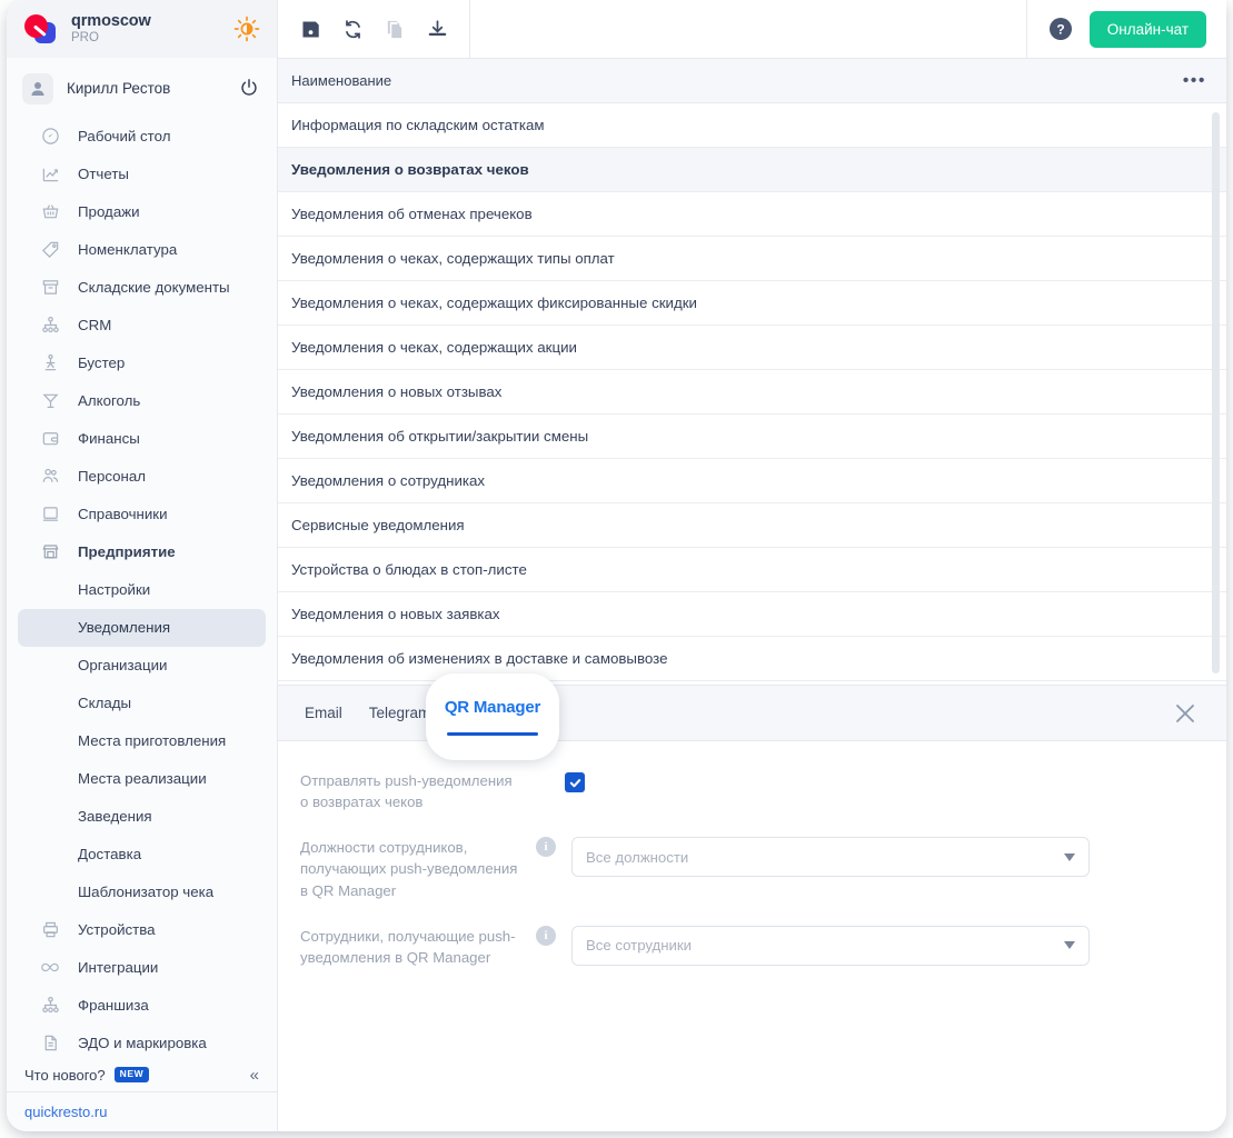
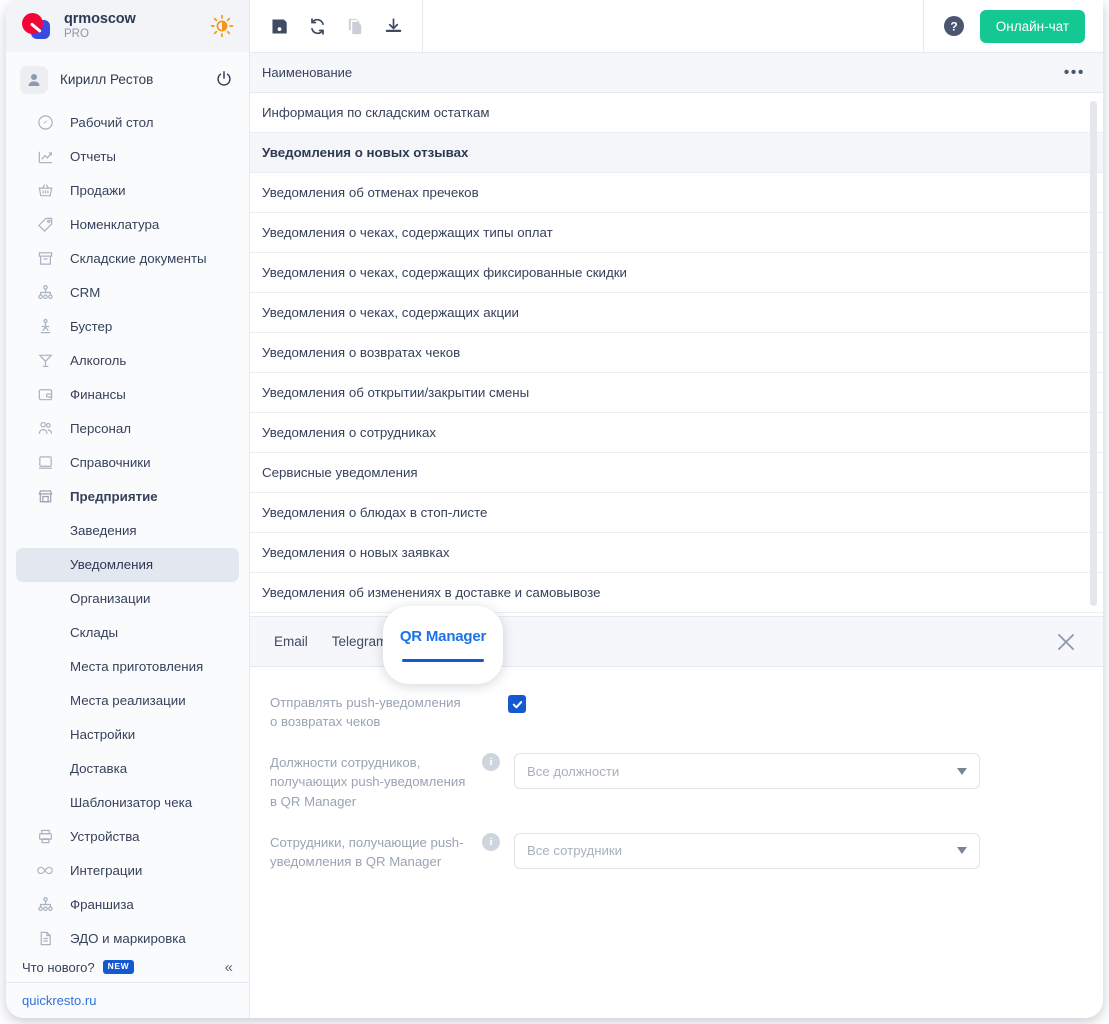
  qrmoscow
  PRO
  Кирилл Рестов
  Рабочий стол
  Отчеты
  Продажи
  Номенклатура
  Складские документы
  CRM
  Бустер
  Алкоголь
  Финансы
  Персонал
  Справочники
  Предприятие
- Настройки
+ Заведения
  Уведомления
  Организации
  Склады
  Места приготовления
  Места реализации
- Заведения
+ Настройки
  Доставка
  Шаблонизатор чека
  Устройства
  Интеграции
  Франшиза
  ЭДО и маркировка
  Что нового?
  NEW
  «
  quickresto.ru
  ?
  Онлайн-чат
  Наименование
  •••
  Информация по складским остаткам
- Уведомления о возвратах чеков
+ Уведомления о новых отзывах
  Уведомления об отменах пречеков
  Уведомления о чеках, содержащих типы оплат
  Уведомления о чеках, содержащих фиксированные скидки
  Уведомления о чеках, содержащих акции
- Уведомления о новых отзывах
+ Уведомления о возвратах чеков
  Уведомления об открытии/закрытии смены
  Уведомления о сотрудниках
  Сервисные уведомления
- Устройства о блюдах в стоп-листе
+ Уведомления о блюдах в стоп-листе
  Уведомления о новых заявках
  Уведомления об изменениях в доставке и самовывозе
  Email
  Telegram
  Отправлять push-уведомления о возвратах чеков
  Должности сотрудников, получающих push-уведомления в QR Manager
  i
  Все должности
  Сотрудники, получающие push-уведомления в QR Manager
  i
  Все сотрудники
  QR Manager
